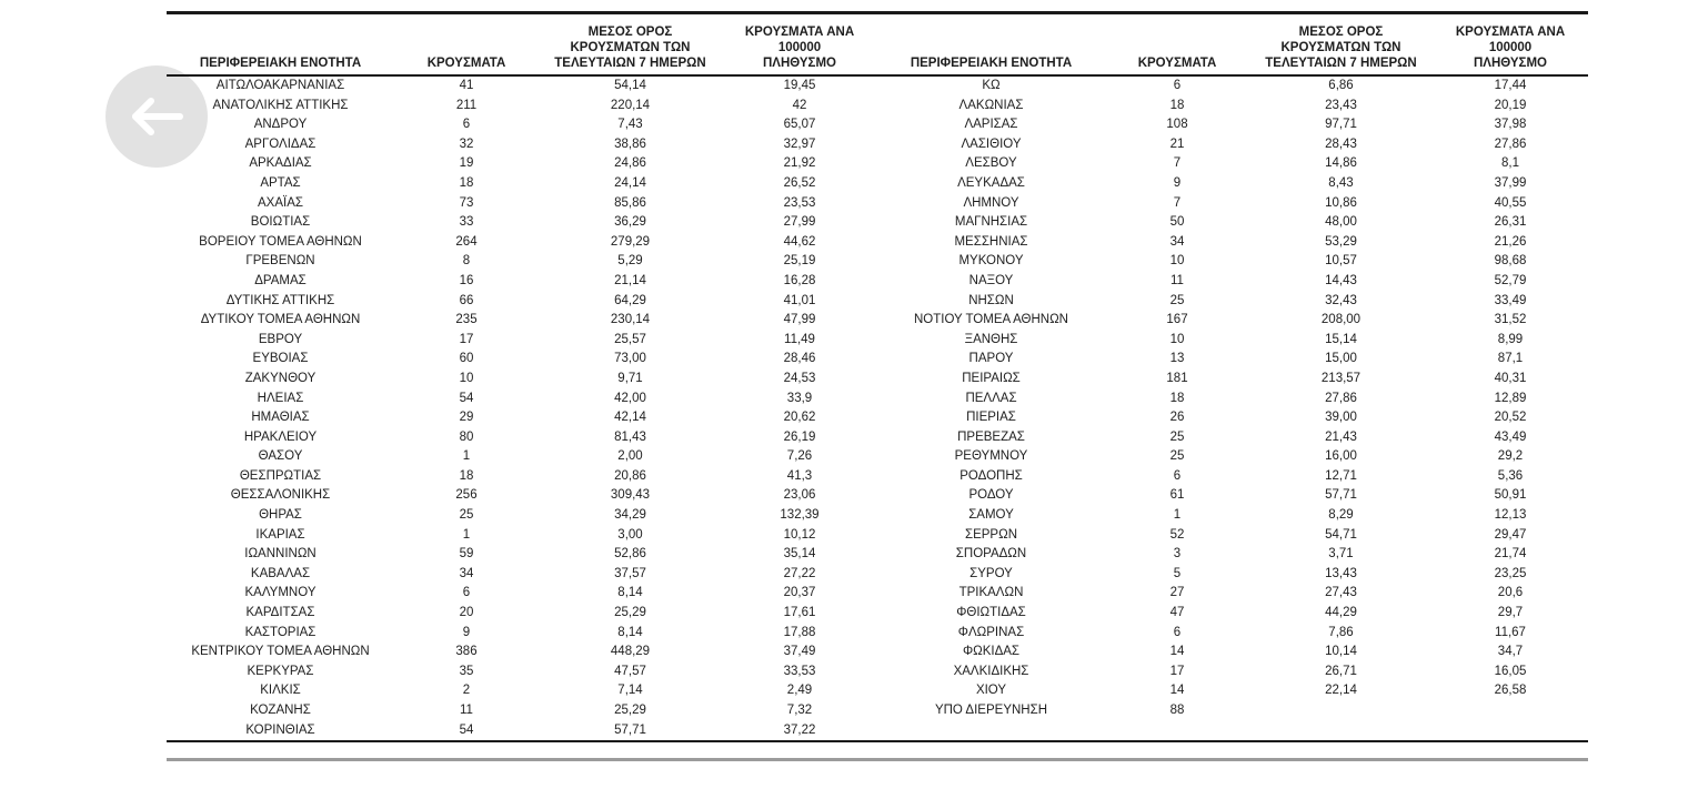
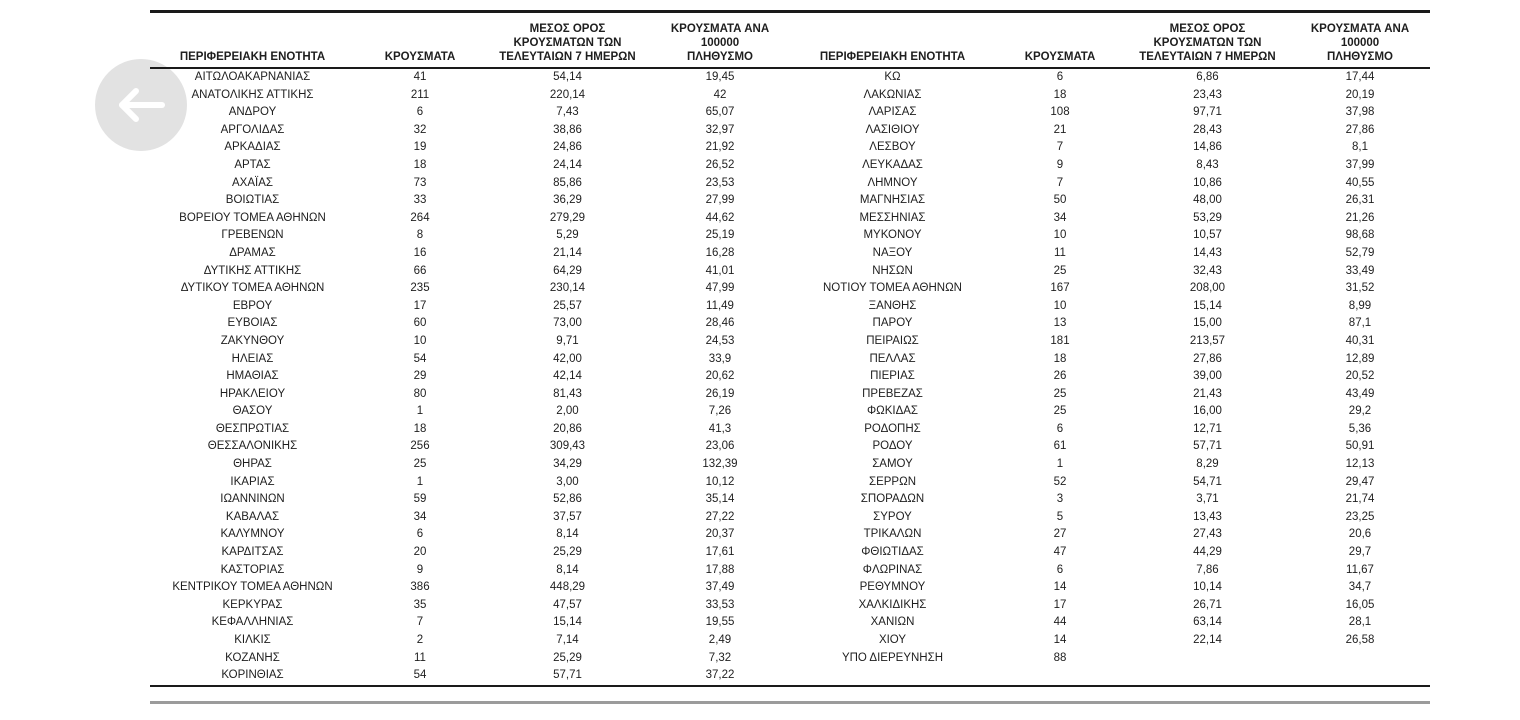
  ΠΕΡΙΦΕΡΕΙΑΚΗ ΕΝΟΤΗΤΑ	ΚΡΟΥΣΜΑΤΑ	ΜΕΣΟΣ ΟΡΟΣ ΚΡΟΥΣΜΑΤΩΝ ΤΩΝ ΤΕΛΕΥΤΑΙΩΝ 7 ΗΜΕΡΩΝ	ΚΡΟΥΣΜΑΤΑ ΑΝΑ 100000 ΠΛΗΘΥΣΜΟ	ΠΕΡΙΦΕΡΕΙΑΚΗ ΕΝΟΤΗΤΑ	ΚΡΟΥΣΜΑΤΑ	ΜΕΣΟΣ ΟΡΟΣ ΚΡΟΥΣΜΑΤΩΝ ΤΩΝ ΤΕΛΕΥΤΑΙΩΝ 7 ΗΜΕΡΩΝ	ΚΡΟΥΣΜΑΤΑ ΑΝΑ 100000 ΠΛΗΘΥΣΜΟ
  ΑΙΤΩΛΟΑΚΑΡΝΑΝΙΑΣ	41	54,14	19,45	ΚΩ	6	6,86	17,44
  ΑΝΑΤΟΛΙΚΗΣ ΑΤΤΙΚΗΣ	211	220,14	42	ΛΑΚΩΝΙΑΣ	18	23,43	20,19
  ΑΝΔΡΟΥ	6	7,43	65,07	ΛΑΡΙΣΑΣ	108	97,71	37,98
  ΑΡΓΟΛΙΔΑΣ	32	38,86	32,97	ΛΑΣΙΘΙΟΥ	21	28,43	27,86
  ΑΡΚΑΔΙΑΣ	19	24,86	21,92	ΛΕΣΒΟΥ	7	14,86	8,1
  ΑΡΤΑΣ	18	24,14	26,52	ΛΕΥΚΑΔΑΣ	9	8,43	37,99
  ΑΧΑΪΑΣ	73	85,86	23,53	ΛΗΜΝΟΥ	7	10,86	40,55
  ΒΟΙΩΤΙΑΣ	33	36,29	27,99	ΜΑΓΝΗΣΙΑΣ	50	48,00	26,31
  ΒΟΡΕΙΟΥ ΤΟΜΕΑ ΑΘΗΝΩΝ	264	279,29	44,62	ΜΕΣΣΗΝΙΑΣ	34	53,29	21,26
  ΓΡΕΒΕΝΩΝ	8	5,29	25,19	ΜΥΚΟΝΟΥ	10	10,57	98,68
  ΔΡΑΜΑΣ	16	21,14	16,28	ΝΑΞΟΥ	11	14,43	52,79
  ΔΥΤΙΚΗΣ ΑΤΤΙΚΗΣ	66	64,29	41,01	ΝΗΣΩΝ	25	32,43	33,49
  ΔΥΤΙΚΟΥ ΤΟΜΕΑ ΑΘΗΝΩΝ	235	230,14	47,99	ΝΟΤΙΟΥ ΤΟΜΕΑ ΑΘΗΝΩΝ	167	208,00	31,52
  ΕΒΡΟΥ	17	25,57	11,49	ΞΑΝΘΗΣ	10	15,14	8,99
  ΕΥΒΟΙΑΣ	60	73,00	28,46	ΠΑΡΟΥ	13	15,00	87,1
  ΖΑΚΥΝΘΟΥ	10	9,71	24,53	ΠΕΙΡΑΙΩΣ	181	213,57	40,31
  ΗΛΕΙΑΣ	54	42,00	33,9	ΠΕΛΛΑΣ	18	27,86	12,89
  ΗΜΑΘΙΑΣ	29	42,14	20,62	ΠΙΕΡΙΑΣ	26	39,00	20,52
  ΗΡΑΚΛΕΙΟΥ	80	81,43	26,19	ΠΡΕΒΕΖΑΣ	25	21,43	43,49
- ΘΑΣΟΥ	1	2,00	7,26	ΡΕΘΥΜΝΟΥ	25	16,00	29,2
+ ΘΑΣΟΥ	1	2,00	7,26	ΦΩΚΙΔΑΣ	25	16,00	29,2
  ΘΕΣΠΡΩΤΙΑΣ	18	20,86	41,3	ΡΟΔΟΠΗΣ	6	12,71	5,36
  ΘΕΣΣΑΛΟΝΙΚΗΣ	256	309,43	23,06	ΡΟΔΟΥ	61	57,71	50,91
  ΘΗΡΑΣ	25	34,29	132,39	ΣΑΜΟΥ	1	8,29	12,13
  ΙΚΑΡΙΑΣ	1	3,00	10,12	ΣΕΡΡΩΝ	52	54,71	29,47
  ΙΩΑΝΝΙΝΩΝ	59	52,86	35,14	ΣΠΟΡΑΔΩΝ	3	3,71	21,74
  ΚΑΒΑΛΑΣ	34	37,57	27,22	ΣΥΡΟΥ	5	13,43	23,25
  ΚΑΛΥΜΝΟΥ	6	8,14	20,37	ΤΡΙΚΑΛΩΝ	27	27,43	20,6
  ΚΑΡΔΙΤΣΑΣ	20	25,29	17,61	ΦΘΙΩΤΙΔΑΣ	47	44,29	29,7
  ΚΑΣΤΟΡΙΑΣ	9	8,14	17,88	ΦΛΩΡΙΝΑΣ	6	7,86	11,67
- ΚΕΝΤΡΙΚΟΥ ΤΟΜΕΑ ΑΘΗΝΩΝ	386	448,29	37,49	ΦΩΚΙΔΑΣ	14	10,14	34,7
+ ΚΕΝΤΡΙΚΟΥ ΤΟΜΕΑ ΑΘΗΝΩΝ	386	448,29	37,49	ΡΕΘΥΜΝΟΥ	14	10,14	34,7
  ΚΕΡΚΥΡΑΣ	35	47,57	33,53	ΧΑΛΚΙΔΙΚΗΣ	17	26,71	16,05
+ ΚΕΦΑΛΛΗΝΙΑΣ	7	15,14	19,55	ΧΑΝΙΩΝ	44	63,14	28,1
  ΚΙΛΚΙΣ	2	7,14	2,49	ΧΙΟΥ	14	22,14	26,58
  ΚΟΖΑΝΗΣ	11	25,29	7,32	ΥΠΟ ΔΙΕΡΕΥΝΗΣΗ	88
  ΚΟΡΙΝΘΙΑΣ	54	57,71	37,22
